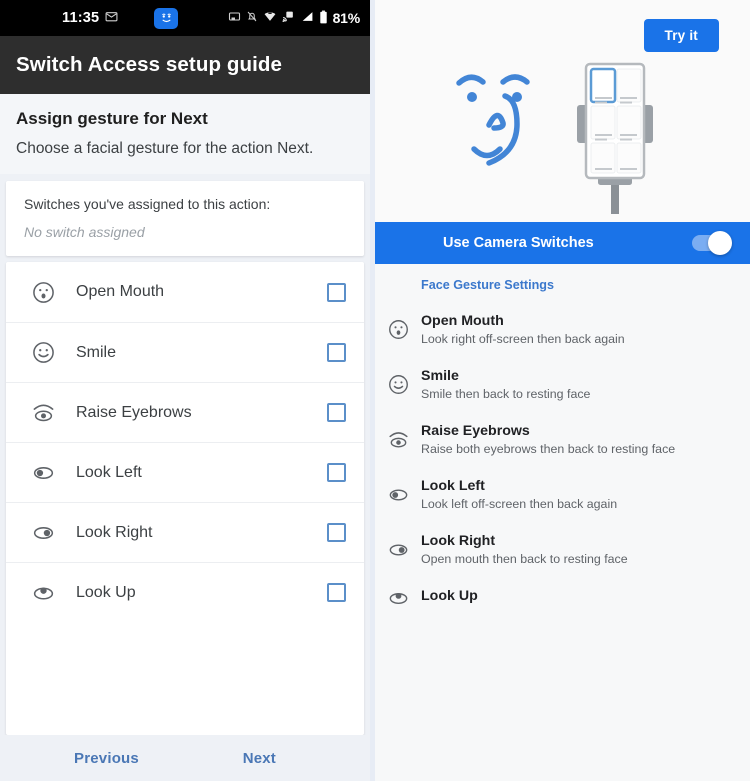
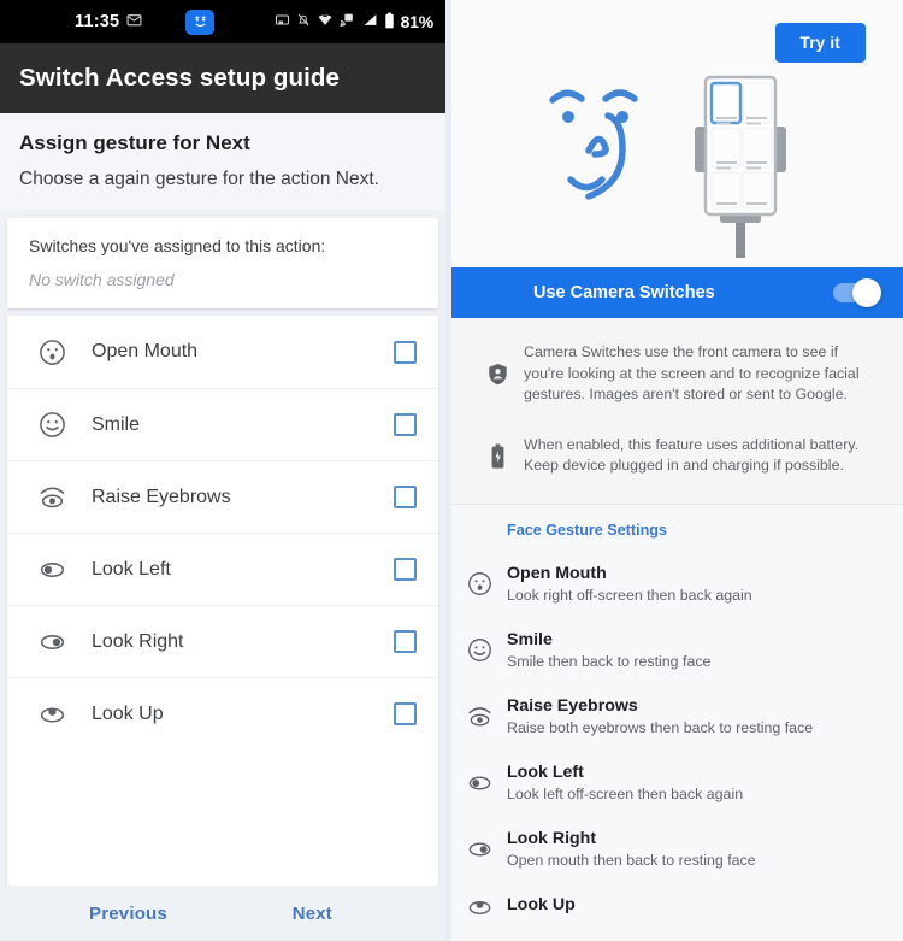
  11:35
  81%
  Switch Access setup guide
  Assign gesture for Next
- Choose a facial gesture for the action Next.
+ Choose a again gesture for the action Next.
  Switches you've assigned to this action:
  No switch assigned
  Open Mouth
  Smile
  Raise Eyebrows
  Look Left
  Look Right
  Look Up
  Previous
  Next
  Try it
  Use Camera Switches
+ Camera Switches use the front camera to see if you're looking at the screen and to recognize facial gestures. Images aren't stored or sent to Google.
+ When enabled, this feature uses additional battery. Keep device plugged in and charging if possible.
  Face Gesture Settings
  Open Mouth
  Look right off-screen then back again
  Smile
  Smile then back to resting face
  Raise Eyebrows
  Raise both eyebrows then back to resting face
  Look Left
  Look left off-screen then back again
  Look Right
  Open mouth then back to resting face
  Look Up
